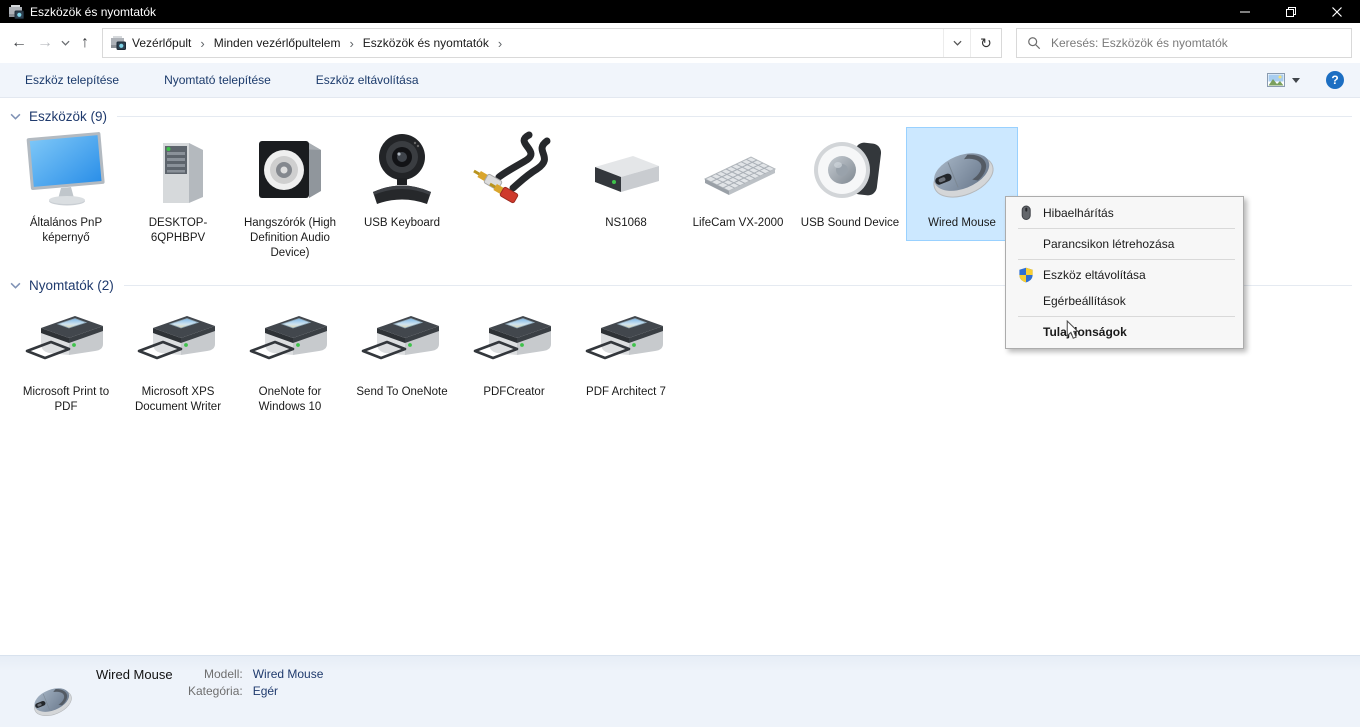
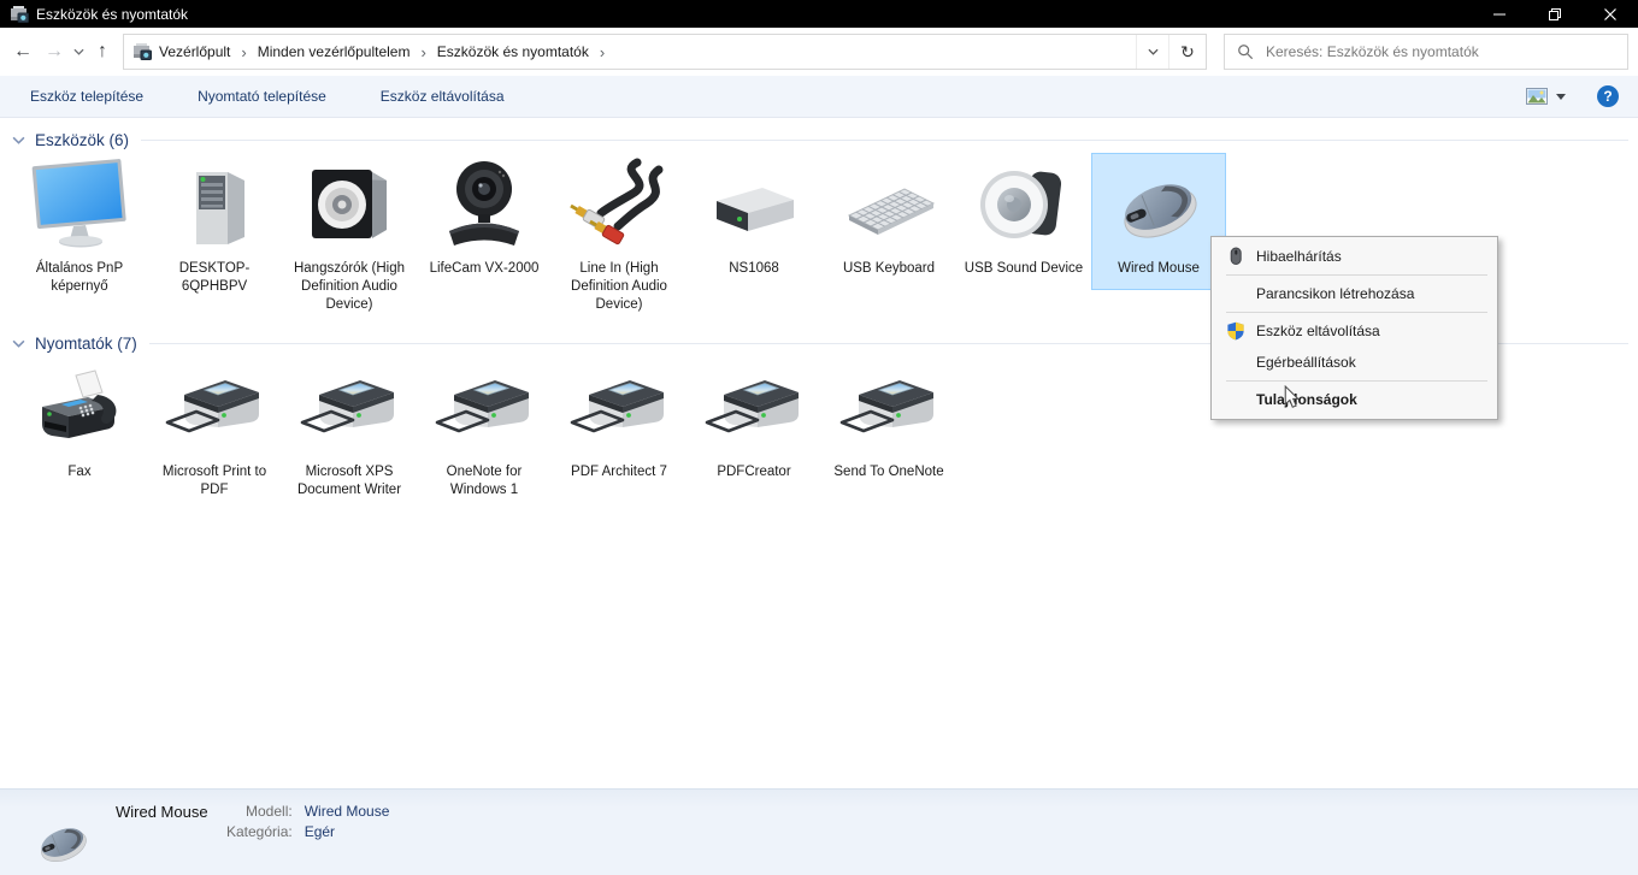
  Eszközök és nyomtatók
  ←
  →
  ↑
  Vezérlőpult
  ›
  Minden vezérlőpultelem
  ›
  Eszközök és nyomtatók
  ›
  ↻
  Keresés: Eszközök és nyomtatók
  Eszköz telepítése
  Nyomtató telepítése
  Eszköz eltávolítása
  ?
- Eszközök (9)
+ Eszközök (6)
  Általános PnP képernyő
  DESKTOP-6QPHBPV
  Hangszórók (High Definition Audio Device)
- USB Keyboard
+ LifeCam VX-2000
+ Line In (High Definition Audio Device)
  NS1068
- LifeCam VX-2000
+ USB Keyboard
  USB Sound Device
  Wired Mouse
- Nyomtatók (2)
+ Nyomtatók (7)
+ Fax
  Microsoft Print to PDF
  Microsoft XPS Document Writer
- OneNote for Windows 10
+ OneNote for Windows 1
- Send To OneNote
+ PDF Architect 7
  PDFCreator
- PDF Architect 7
+ Send To OneNote
  Wired Mouse
  Modell:
  Wired Mouse
  Kategória:
  Egér
  Hibaelhárítás
  Parancsikon létrehozása
  Eszköz eltávolítása
  Egérbeállítások
  Tulaonságok
